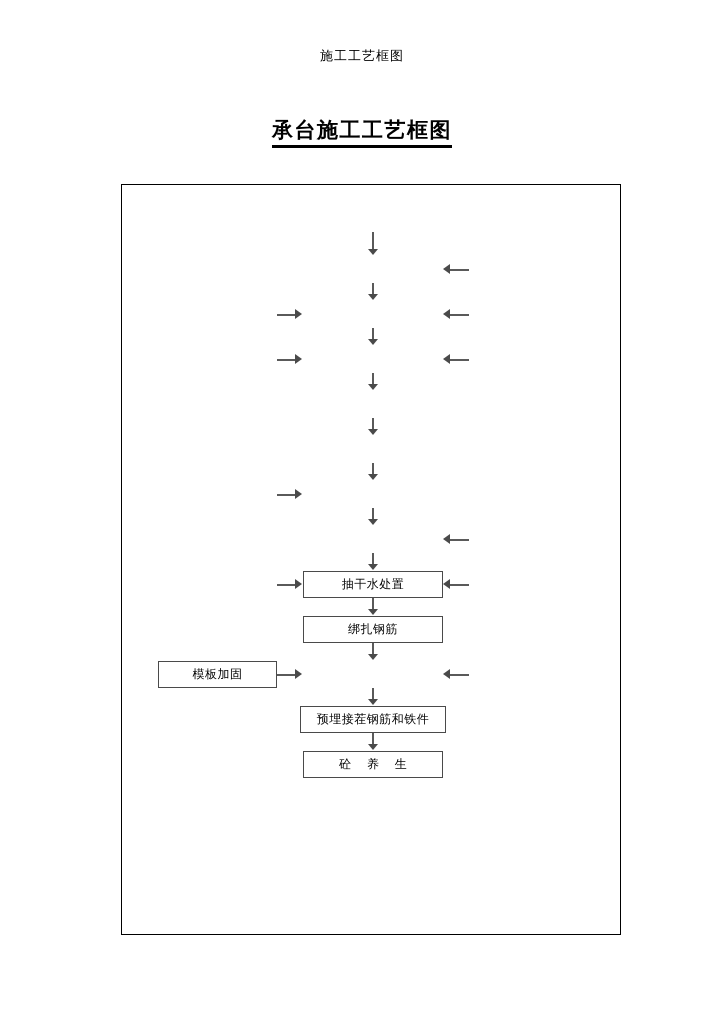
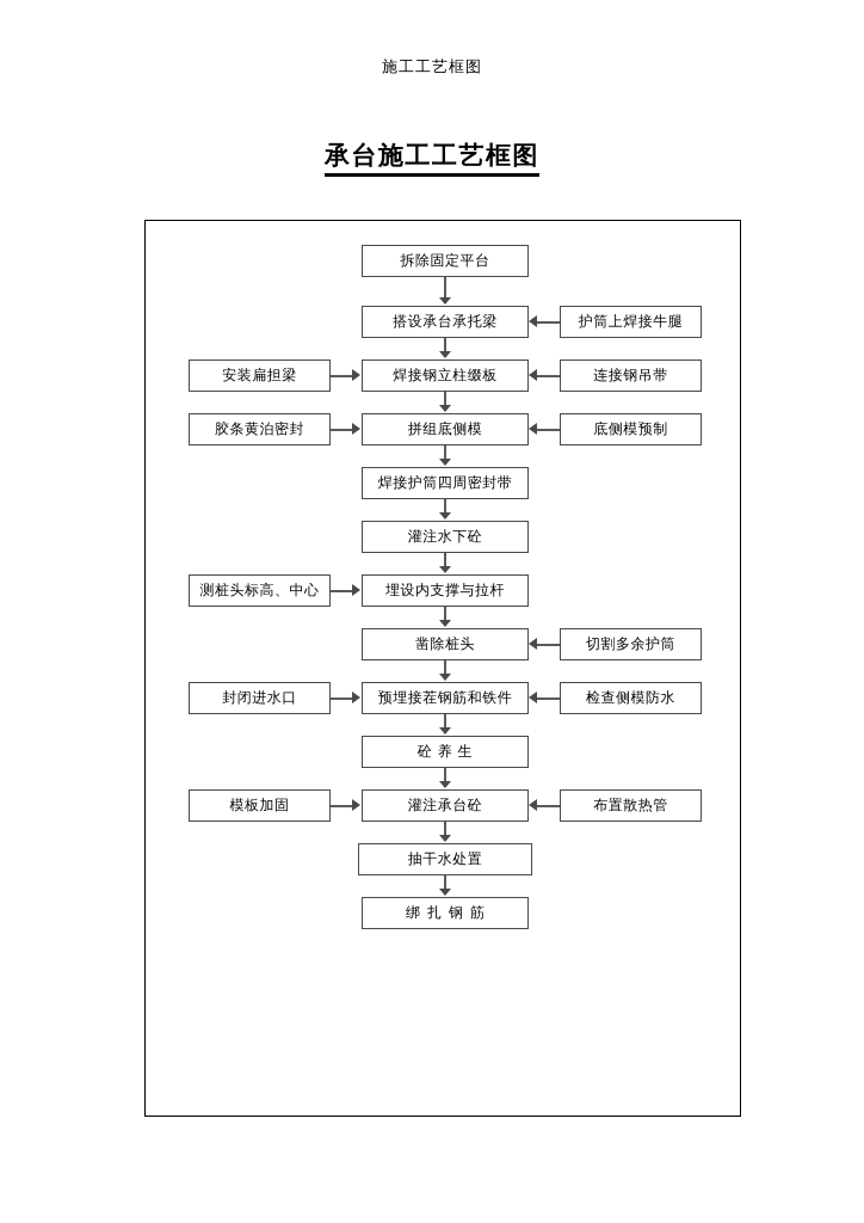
  施工工艺框图
  承台施工工艺框图
+ 拆除固定平台
+ 搭设承台承托梁
+ 焊接钢立柱缀板
+ 拼组底侧模
+ 焊接护筒四周密封带
+ 灌注水下砼
+ 埋设内支撑与拉杆
+ 凿除桩头
- 抽干水处置
+ 预埋接茬钢筋和铁件
- 绑扎钢筋
+ 砼 养 生
+ 灌注承台砼
- 预埋接茬钢筋和铁件
+ 抽干水处置
- 砼 养 生
+ 绑扎钢筋
+ 安装扁担梁
+ 胶条黄泊密封
+ 测桩头标高、中心
+ 封闭进水口
  模板加固
+ 护筒上焊接牛腿
+ 连接钢吊带
+ 底侧模预制
+ 切割多余护筒
+ 检查侧模防水
+ 布置散热管
